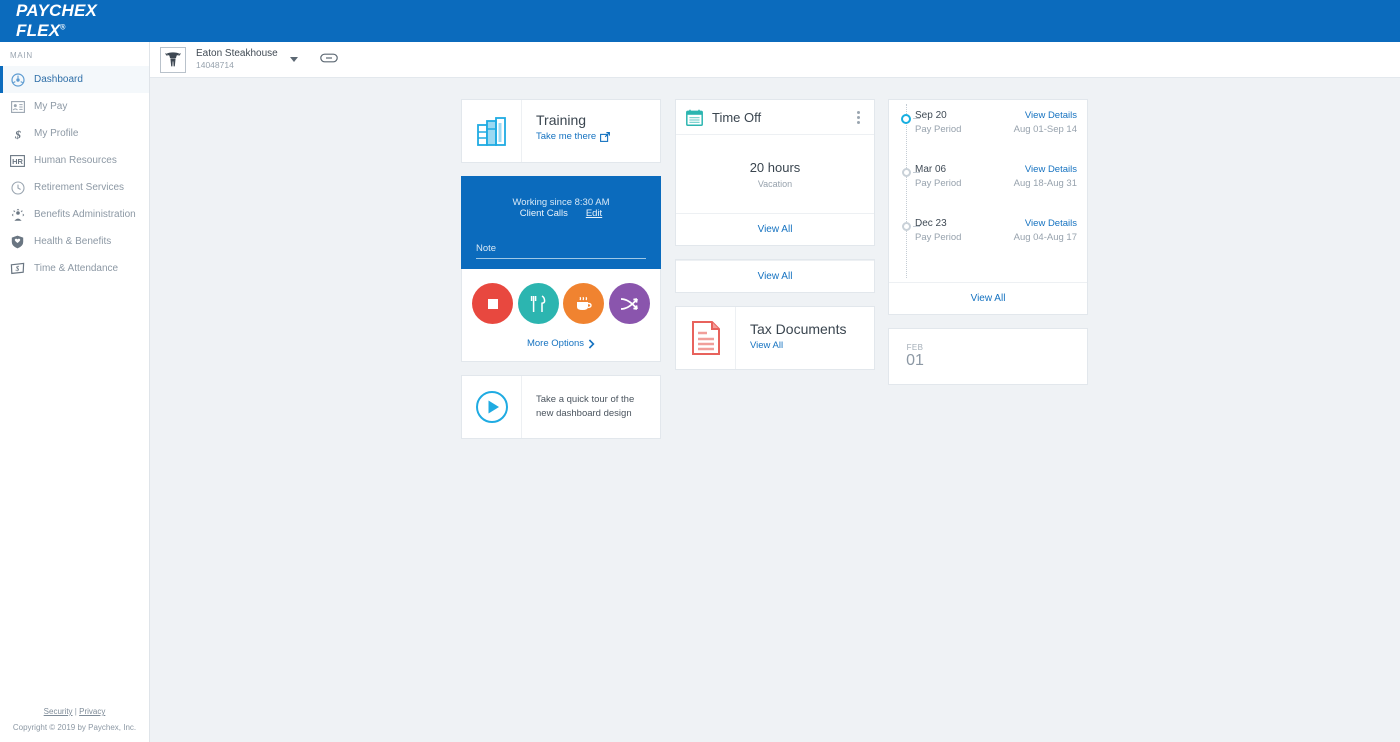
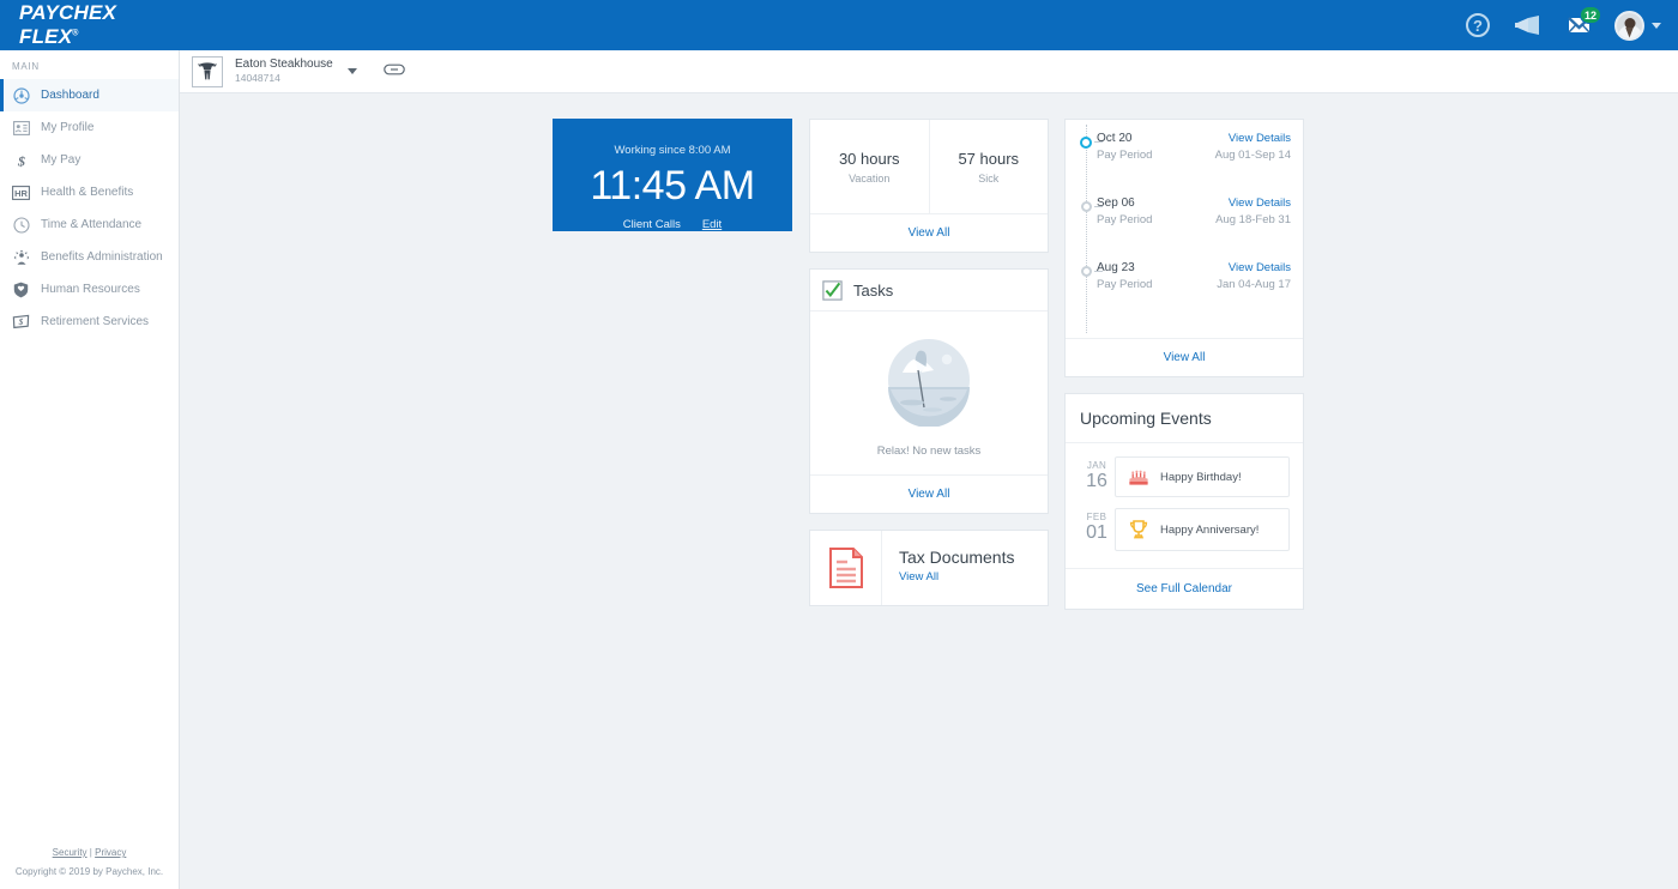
  PAYCHEX FLEX
+ ?
+ 12
  MAIN
  Dashboard
- My Pay
+ My Profile
  $
- My Profile
+ My Pay
  HR
- Human Resources
+ Health & Benefits
- Retirement Services
+ Time & Attendance
  Benefits Administration
- Health & Benefits
+ Human Resources
  $
- Time & Attendance
+ Retirement Services
  Security | Privacy
  Copyright © 2019 by Paychex, Inc.
  Eaton Steakhouse
  14048714
- Training
- Take me there
- Working since 8:30 AM
+ Working since 8:00 AM
+ 11:45 AM
  Client Calls
  Edit
- Note
- More Options
- Take a quick tour of the new dashboard design
- Time Off
- 20 hours
+ 30 hours
  Vacation
+ 57 hours
+ Sick
  View All
+ Tasks
+ Relax! No new tasks
  View All
  Tax Documents
  View All
- Sep 20
+ Oct 20
  View Details
  Pay Period
  Aug 01-Sep 14
- Mar 06
+ Sep 06
  View Details
  Pay Period
- Aug 18-Aug 31
+ Aug 18-Feb 31
- Dec 23
+ Aug 23
  View Details
  Pay Period
- Aug 04-Aug 17
+ Jan 04-Aug 17
  View All
+ Upcoming Events
+ JAN
+ 16
+ Happy Birthday!
  FEB
  01
+ Happy Anniversary!
+ See Full Calendar
